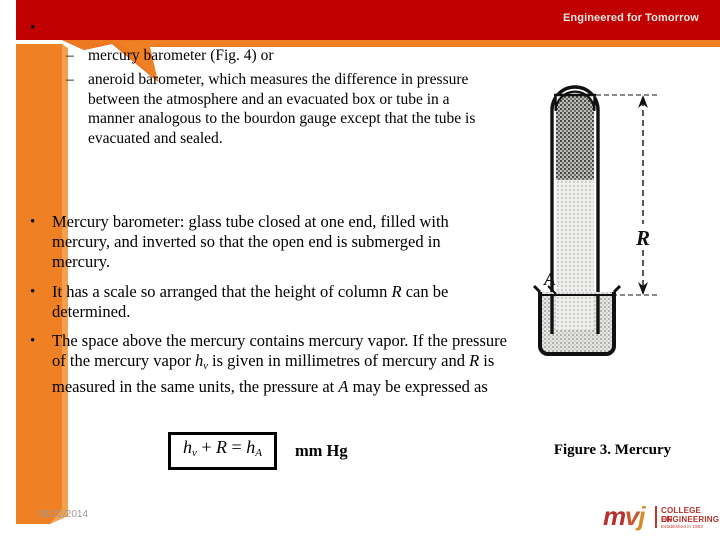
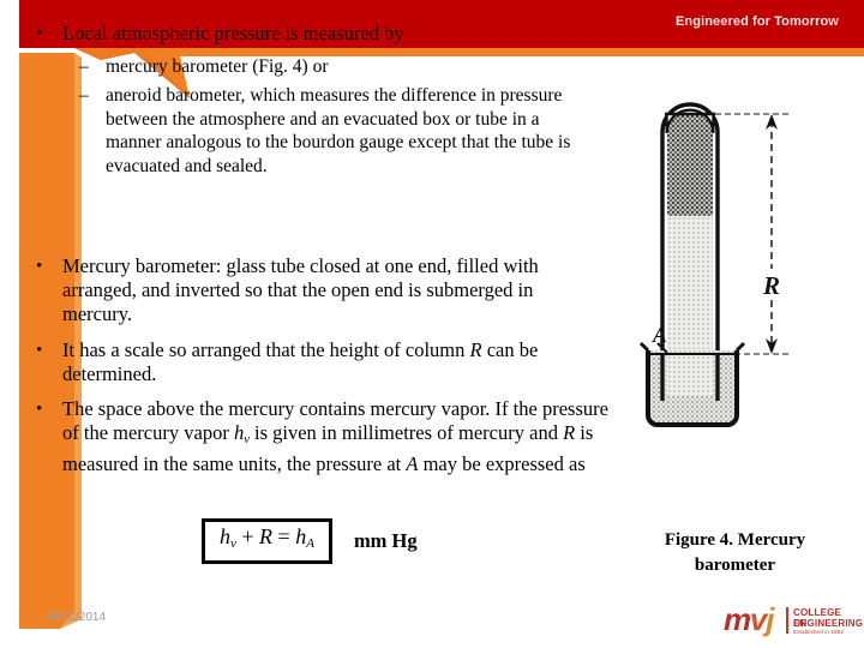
  Engineered for Tomorrow
  •
+ Local atmospheric pressure is measured by
  –
  mercury barometer (Fig. 4) or
  –
  aneroid barometer, which measures the difference in pressure between the atmosphere and an evacuated box or tube in a manner analogous to the bourdon gauge except that the tube is evacuated and sealed.
  •
- Mercury barometer: glass tube closed at one end, filled with mercury, and inverted so that the open end is submerged in mercury.
+ Mercury barometer: glass tube closed at one end, filled with arranged, and inverted so that the open end is submerged in mercury.
  •
  It has a scale so arranged that the height of column R can be determined.
  •
  The space above the mercury contains mercury vapor. If the pressure of the mercury vapor hv is given in millimetres of mercury and R is measured in the same units, the pressure at A may be expressed as
  hv + R = hA
  mm Hg
  A
  R
- Figure 3. Mercury
+ Figure 4. Mercury
+ barometer
  08/22/2014
  mvj
  COLLEGE OF
  ENGINEERING
